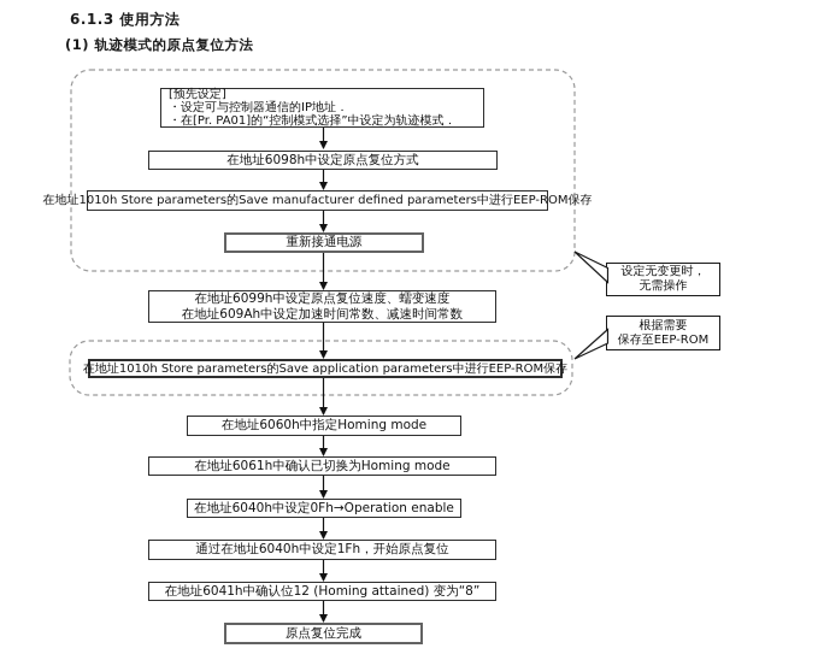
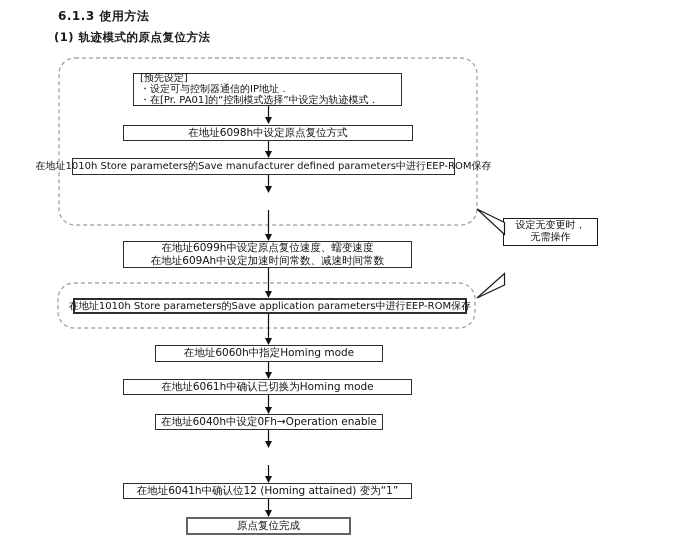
  6.1.3 使用方法
  (1) 轨迹模式的原点复位方法
  [预先设定]
  ・设定可与控制器通信的IP地址．
  ・在[Pr. PA01]的“控制模式选择”中设定为轨迹模式．
  在地址6098h中设定原点复位方式
  在地址1010h Store parameters的Save manufacturer defined parameters中进行EEP-ROM保存
- 重新接通电源
  在地址6099h中设定原点复位速度、蠕变速度
  在地址609Ah中设定加速时间常数、减速时间常数
  在地址1010h Store parameters的Save application parameters中进行EEP-ROM保存
  在地址6060h中指定Homing mode
  在地址6061h中确认已切换为Homing mode
  在地址6040h中设定0Fh→Operation enable
- 通过在地址6040h中设定1Fh，开始原点复位
- 在地址6041h中确认位12 (Homing attained) 变为“8”
+ 在地址6041h中确认位12 (Homing attained) 变为“1”
  原点复位完成
  设定无变更时，
  无需操作
- 根据需要
- 保存至EEP-ROM
